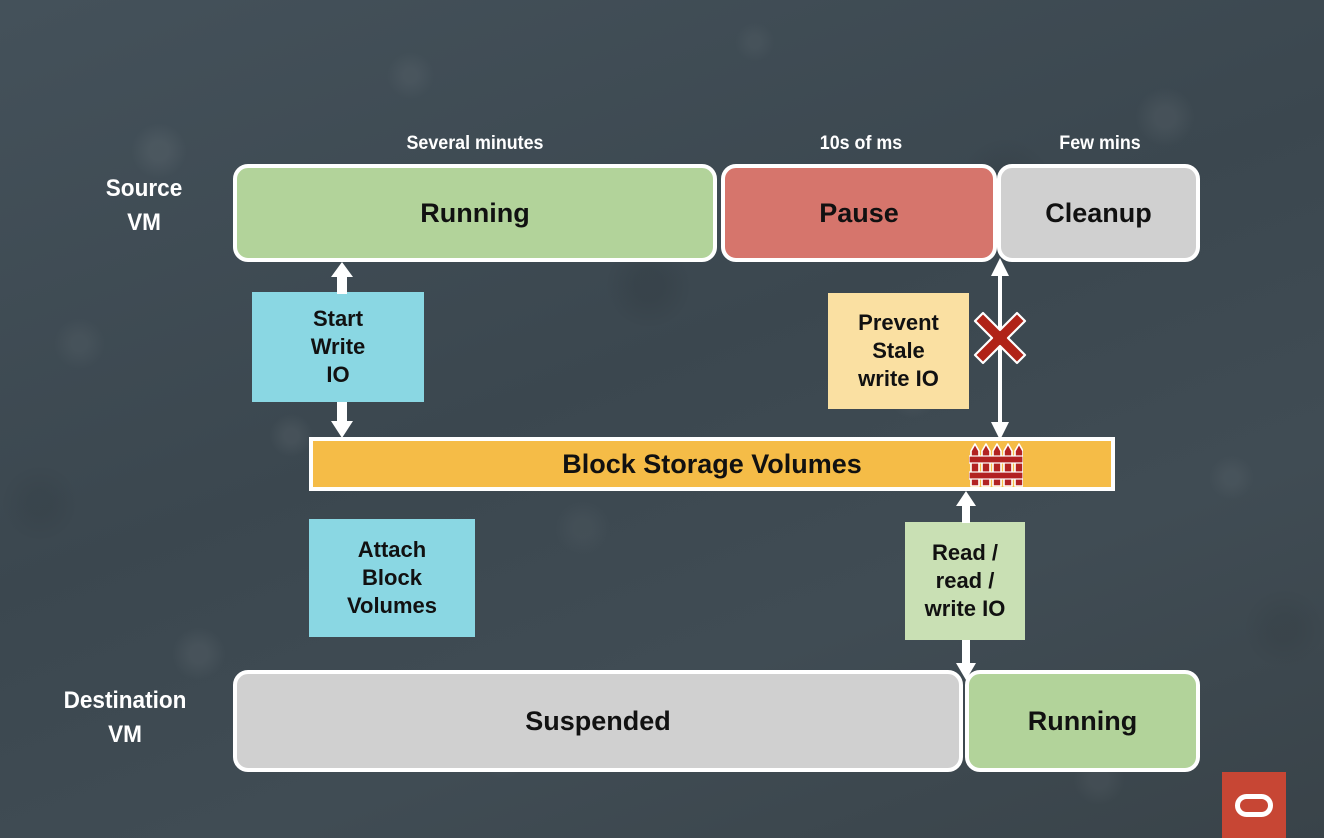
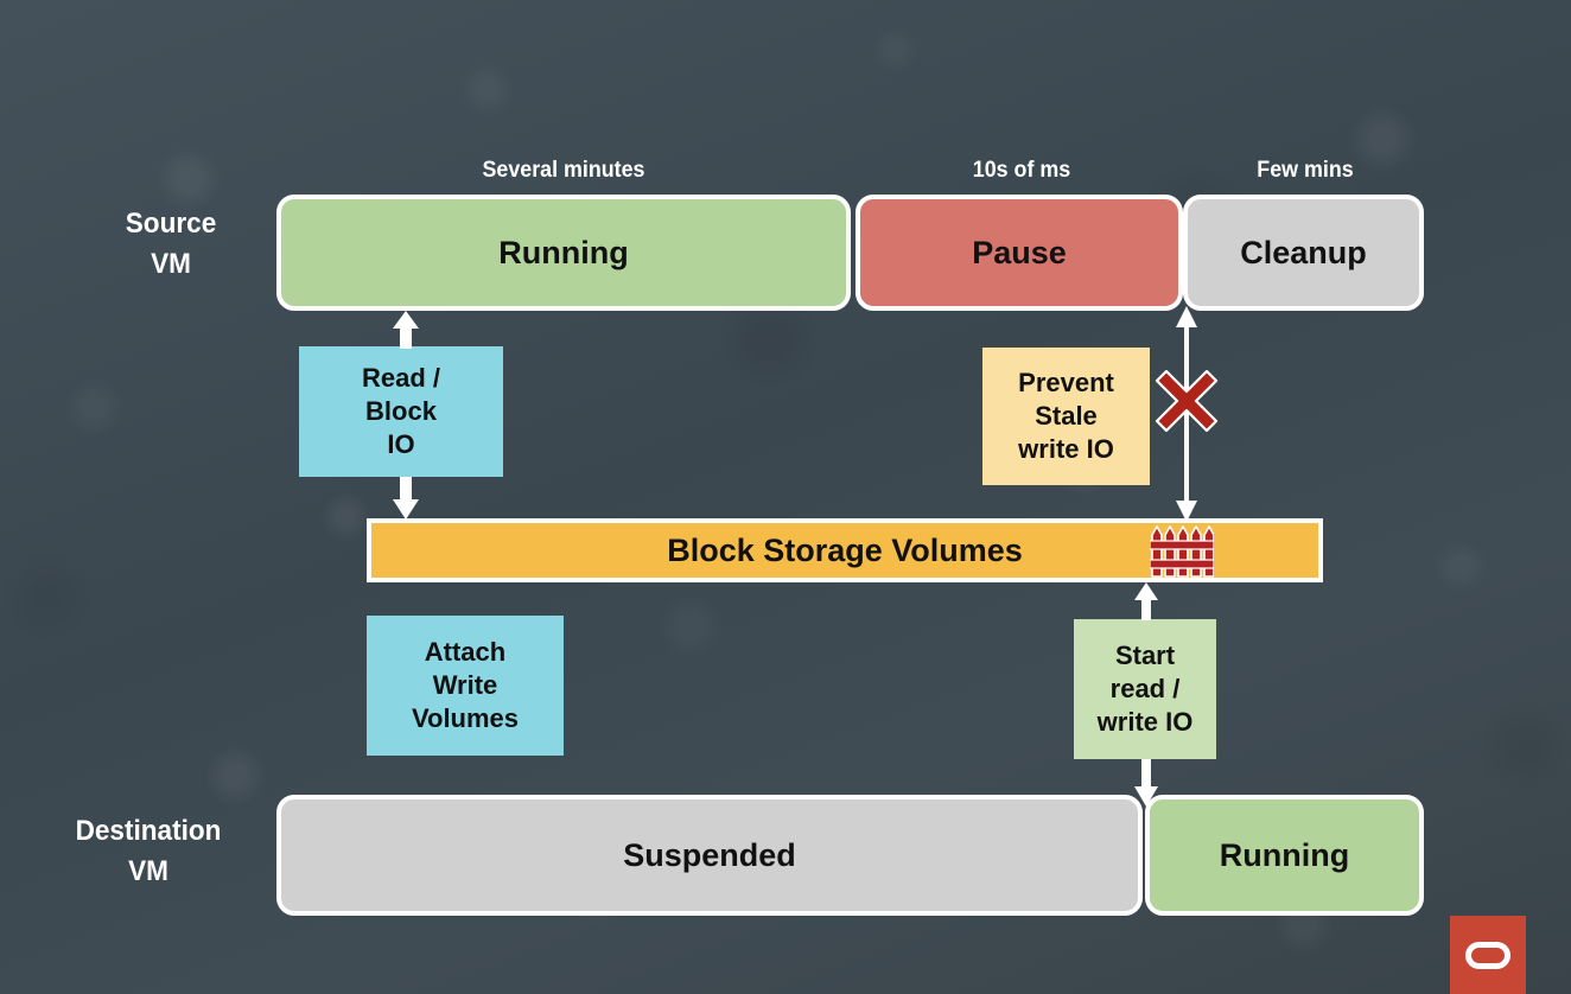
  Several minutes
  10s of ms
  Few mins
  Source
  VM
  Running
  Pause
  Cleanup
- Start
+ Read /
- Write
+ Block
  IO
  Prevent
  Stale
  write IO
  Block Storage Volumes
  Attach
- Block
+ Write
  Volumes
- Read /
+ Start
  read /
  write IO
  Destination
  VM
  Suspended
  Running
